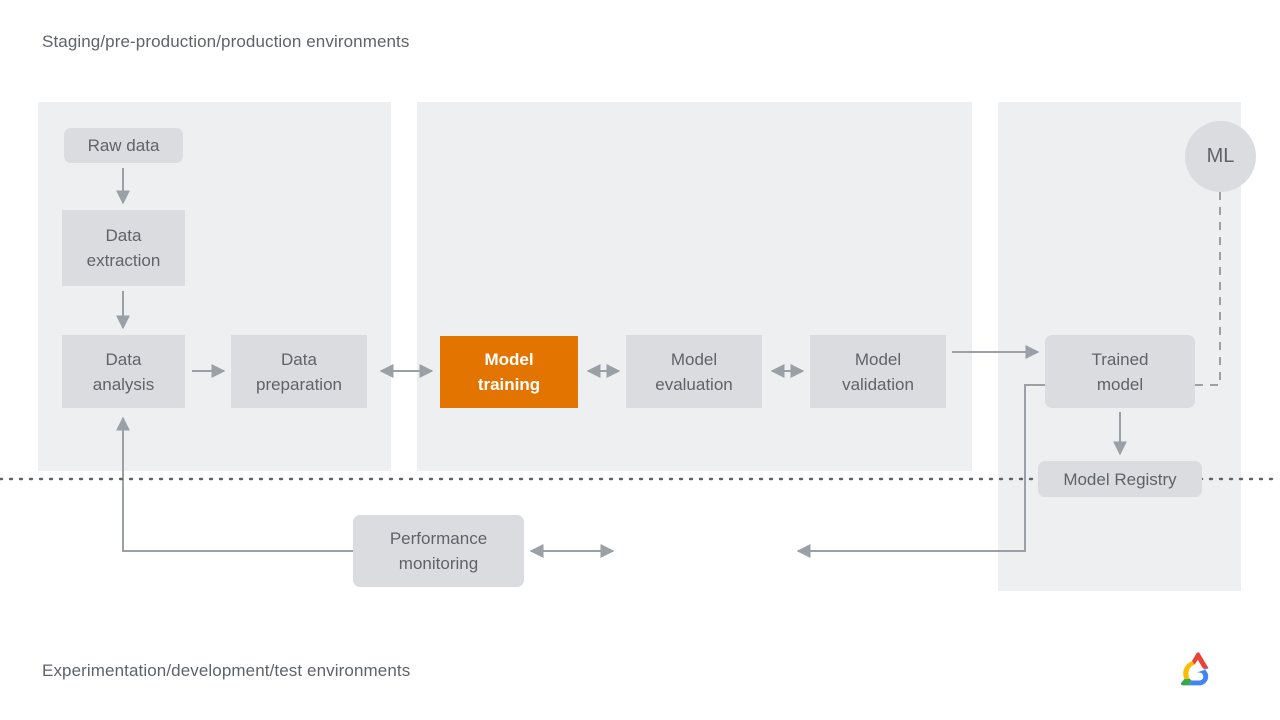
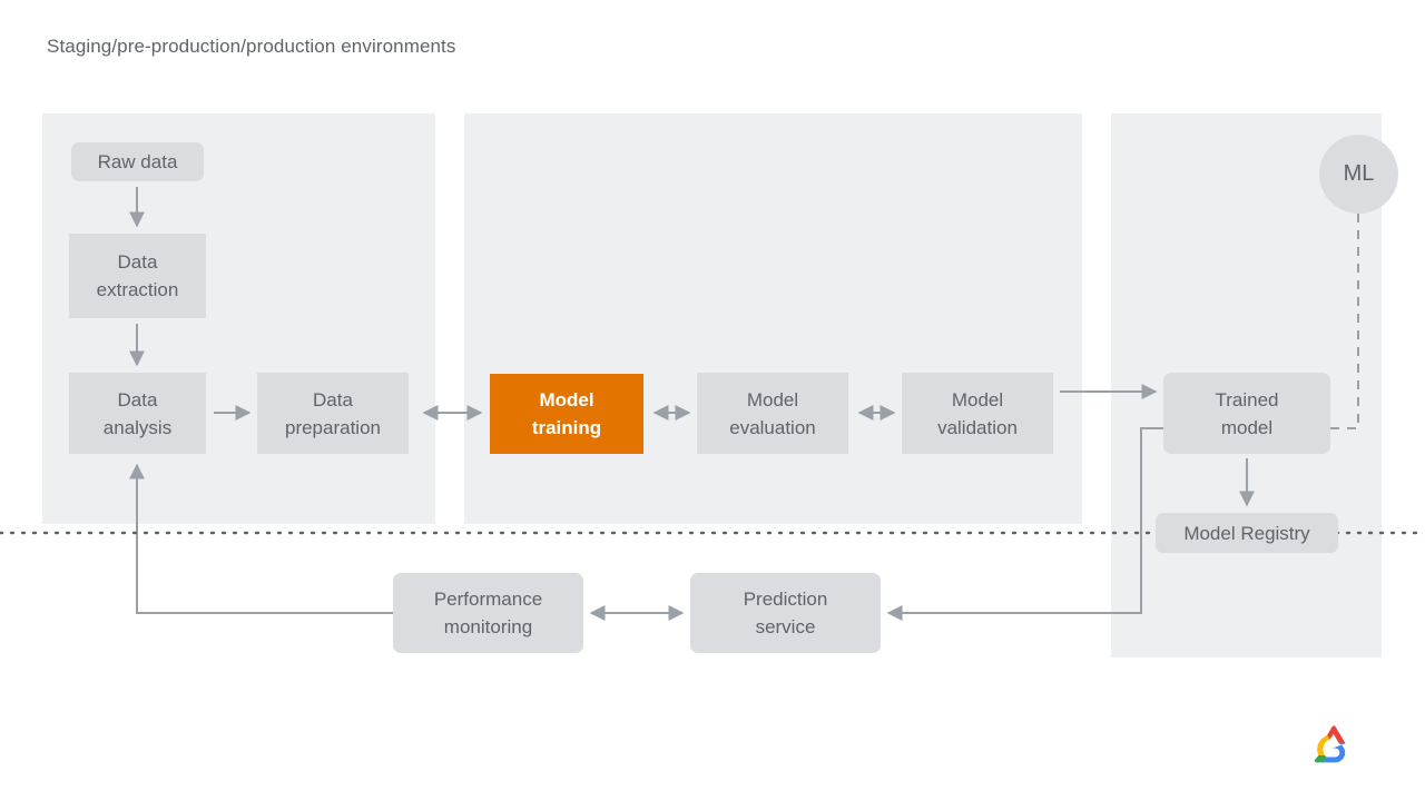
  Staging/pre-production/production environments
- Experimentation/development/test environments
  Raw data
  Data
  extraction
  Data
  analysis
  Data
  preparation
  Model
  training
  Model
  evaluation
  Model
  validation
  Trained
  model
  ML
  Model Registry
  Performance
  monitoring
+ Prediction
+ service
